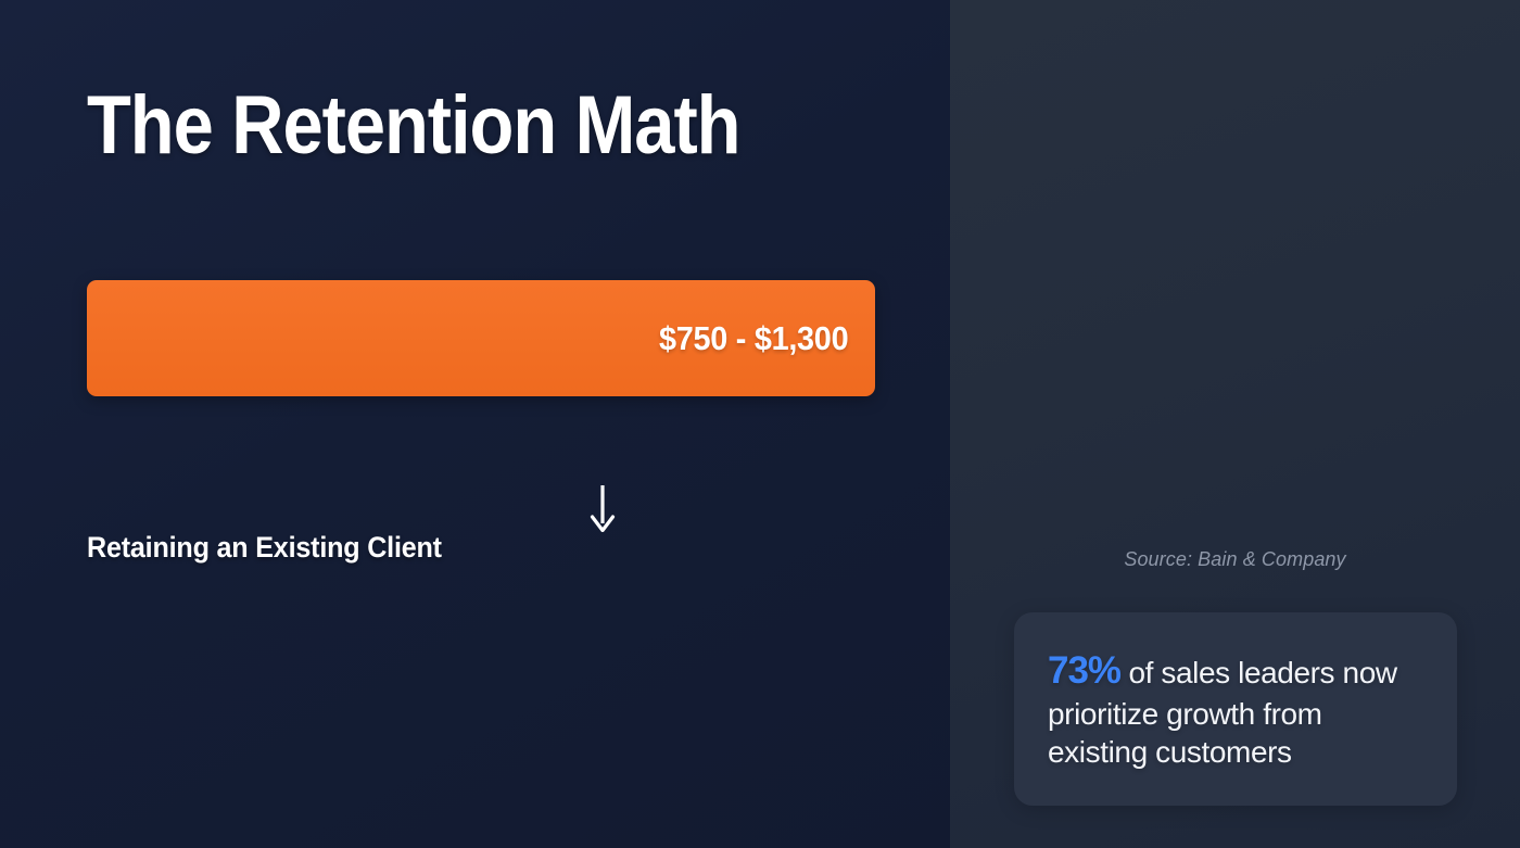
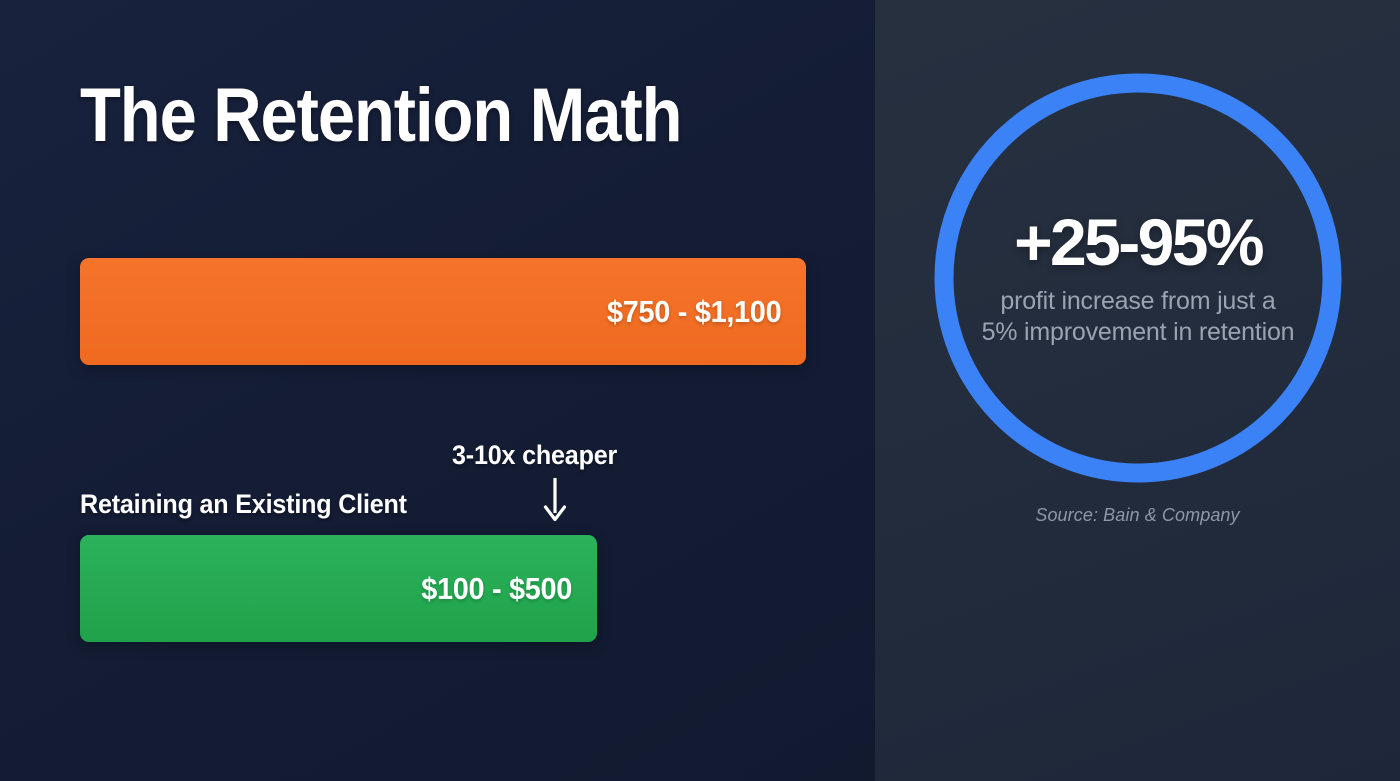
  The Retention Math
- $750 - $1,300
+ $750 - $1,100
  Retaining an Existing Client
+ $100 - $500
+ 3-10x cheaper
+ +25-95%
+ profit increase from just a 5% improvement in retention
  Source: Bain & Company
- 73% of sales leaders now prioritize growth from existing customers
